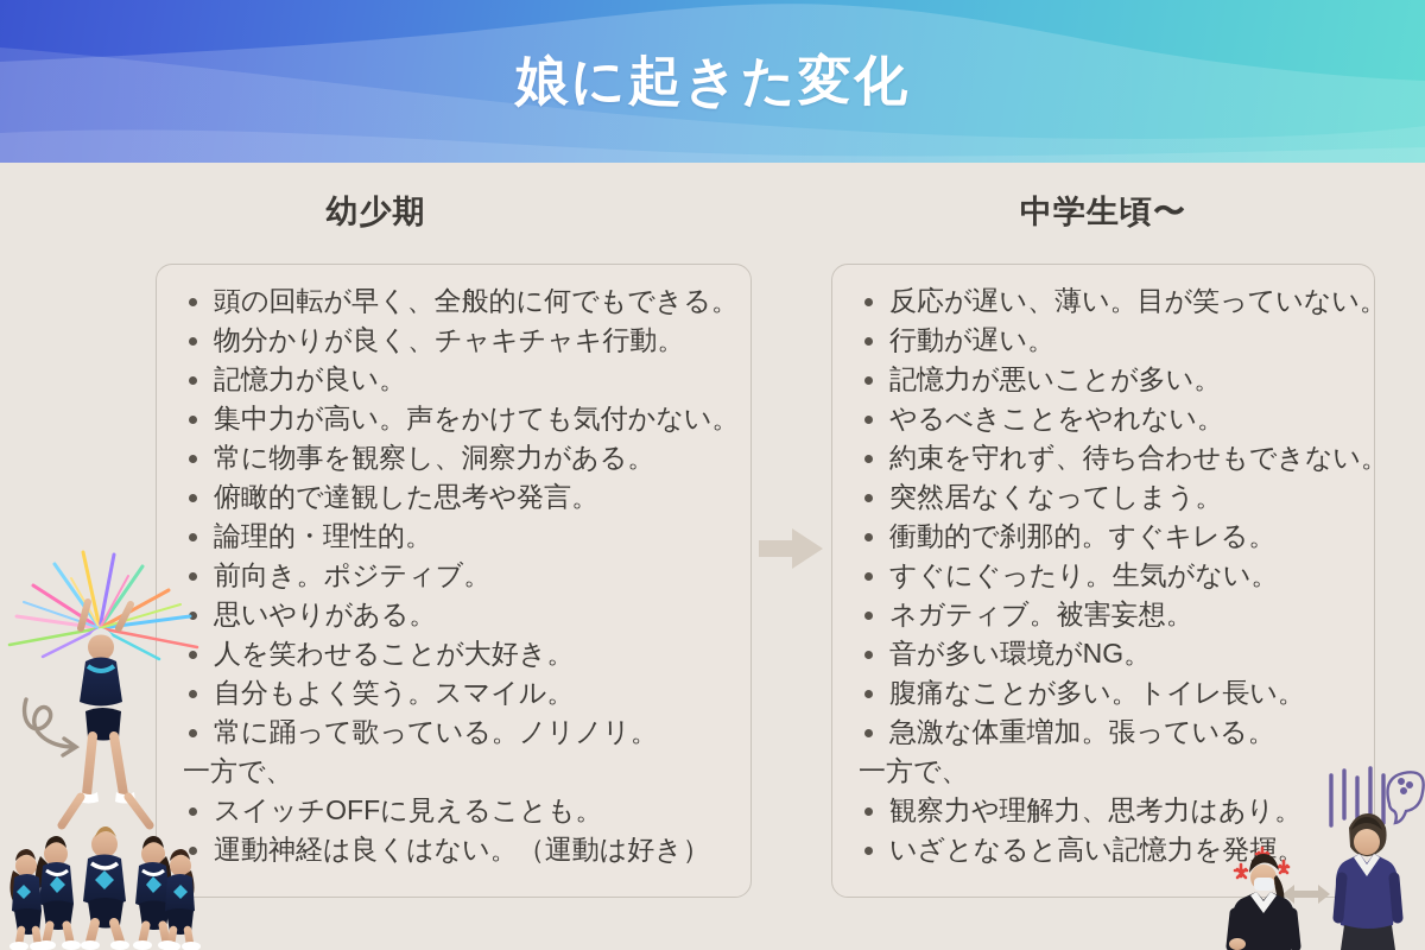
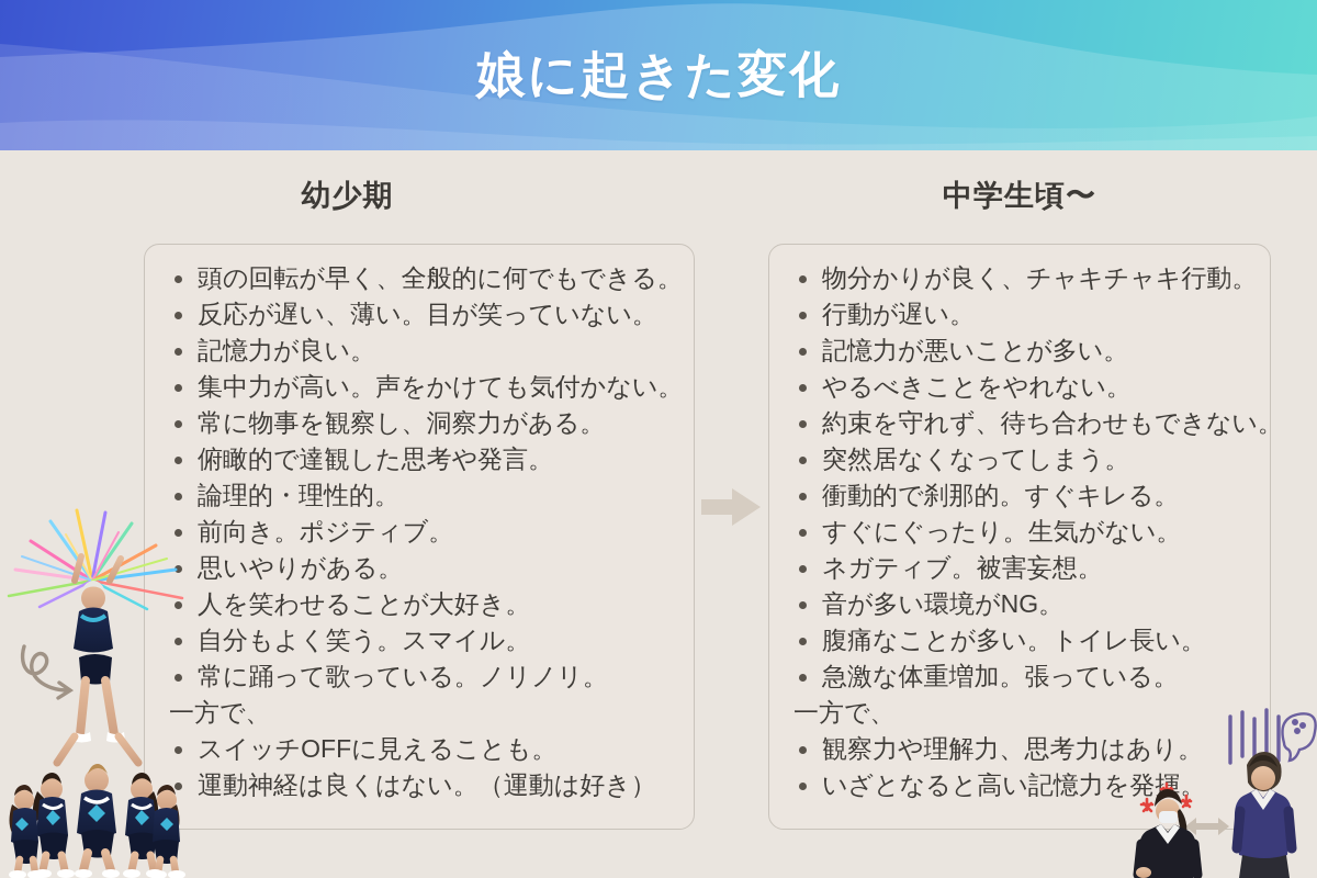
  娘に起きた変化
  幼少期
  中学生頃〜
  頭の回転が早く、全般的に何でもできる。
- 物分かりが良く、チャキチャキ行動。
+ 反応が遅い、薄い。目が笑っていない。
  記憶力が良い。
  集中力が高い。声をかけても気付かない。
  常に物事を観察し、洞察力がある。
  俯瞰的で達観した思考や発言。
  論理的・理性的。
  前向き。ポジティブ。
  思いやりがある。
  人を笑わせることが大好き。
  自分もよく笑う。スマイル。
  常に踊って歌っている。ノリノリ。
  一方で、
  スイッチOFFに見えることも。
  運動神経は良くはない。（運動は好き）
- 反応が遅い、薄い。目が笑っていない。
+ 物分かりが良く、チャキチャキ行動。
  行動が遅い。
  記憶力が悪いことが多い。
  やるべきことをやれない。
  約束を守れず、待ち合わせもできない。
  突然居なくなってしまう。
  衝動的で刹那的。すぐキレる。
  すぐにぐったり。生気がない。
  ネガティブ。被害妄想。
  音が多い環境がNG。
  腹痛なことが多い。トイレ長い。
  急激な体重増加。張っている。
  一方で、
  観察力や理解力、思考力はあり。
  いざとなると高い記憶力を発。
